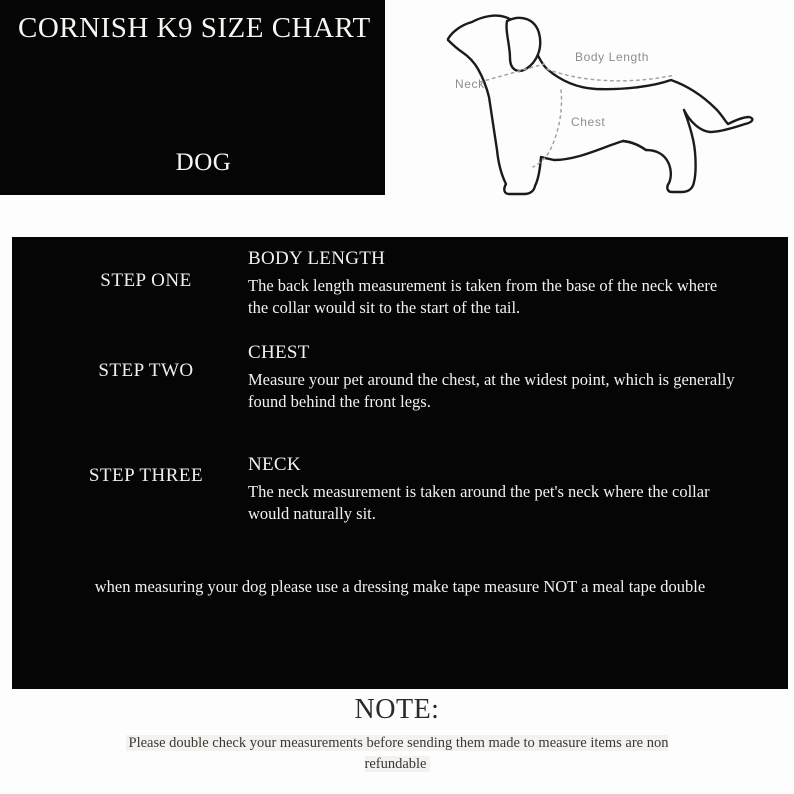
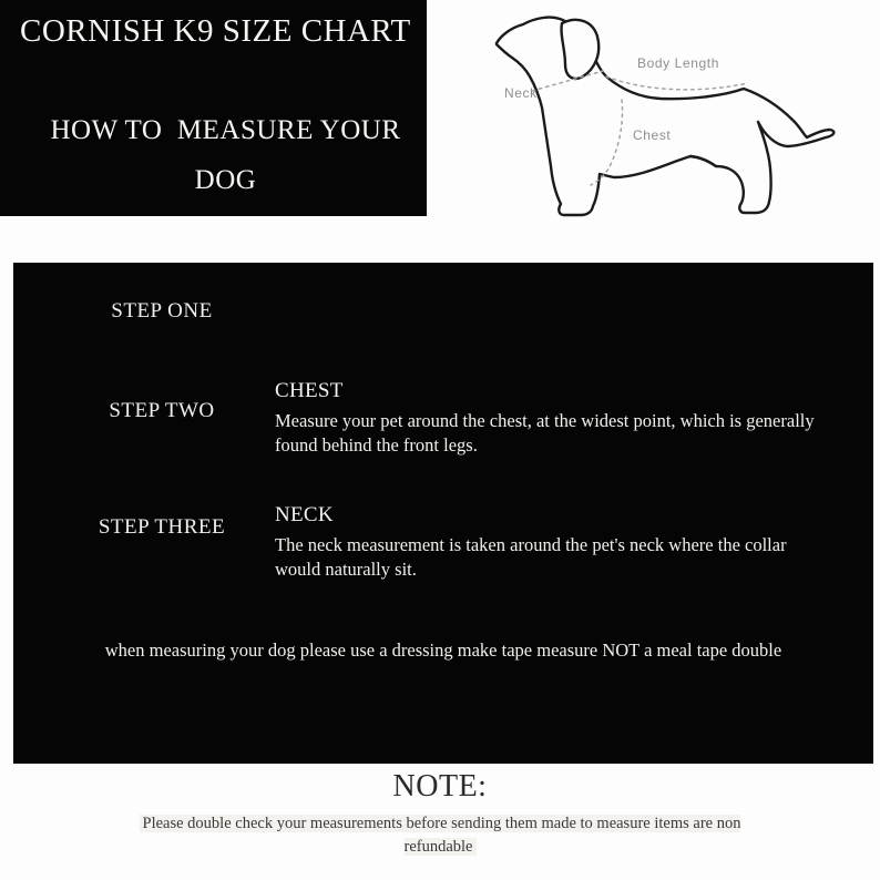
  CORNISH K9 SIZE CHART
+ HOW TO MEASURE YOUR
  DOG
  Body Length
  Neck
  Chest
  STEP ONE
- BODY LENGTH
- The back length measurement is taken from the base of the neck where the collar would sit to the start of the tail.
  STEP TWO
  CHEST
  Measure your pet around the chest, at the widest point, which is generally found behind the front legs.
  STEP THREE
  NECK
  The neck measurement is taken around the pet's neck where the collar would naturally sit.
  when measuring your dog please use a dressing make tape measure NOT a meal tape double
  NOTE:
  Please double check your measurements before sending them made to measure items are non refundable
